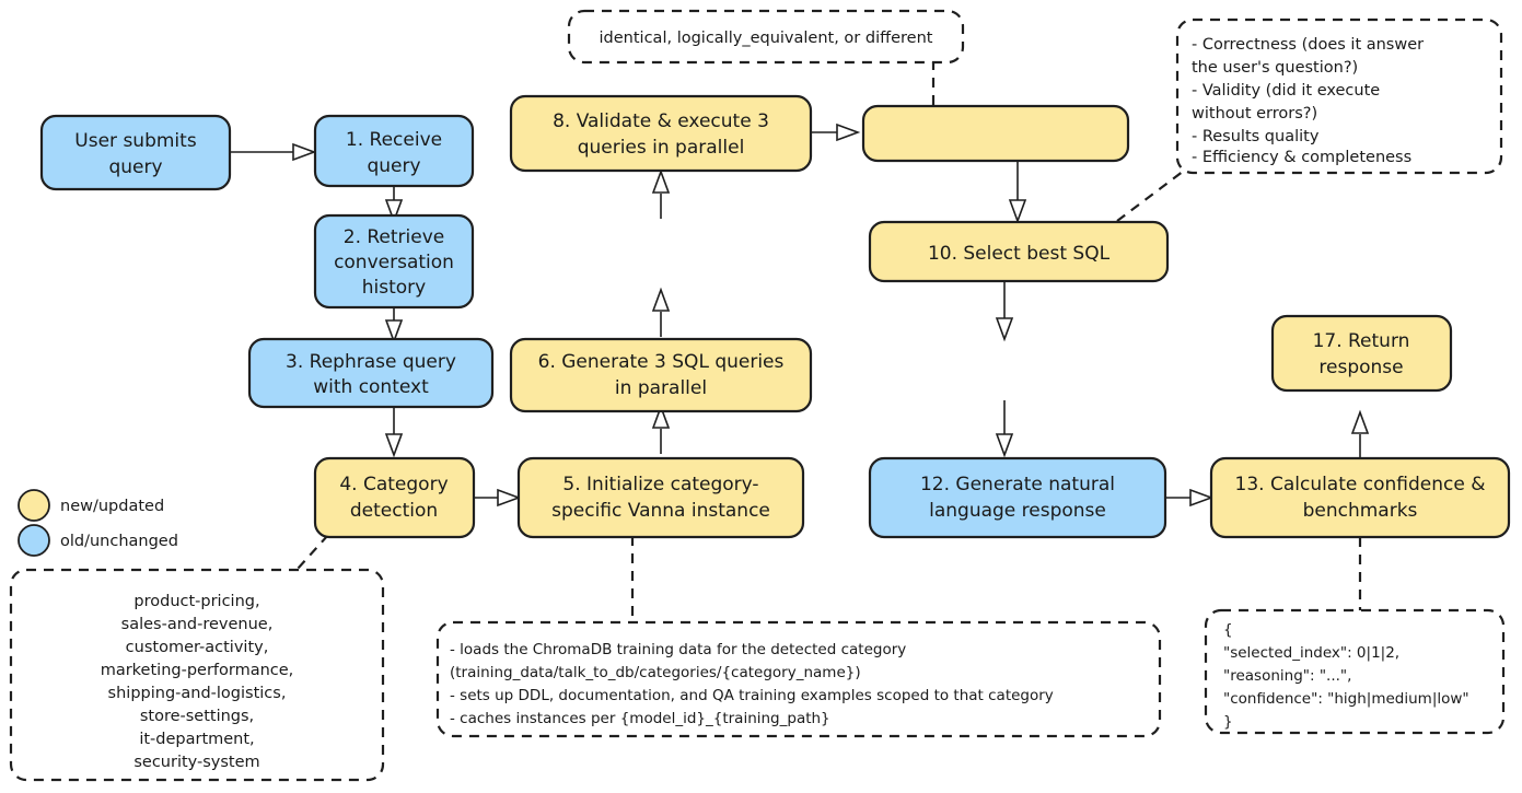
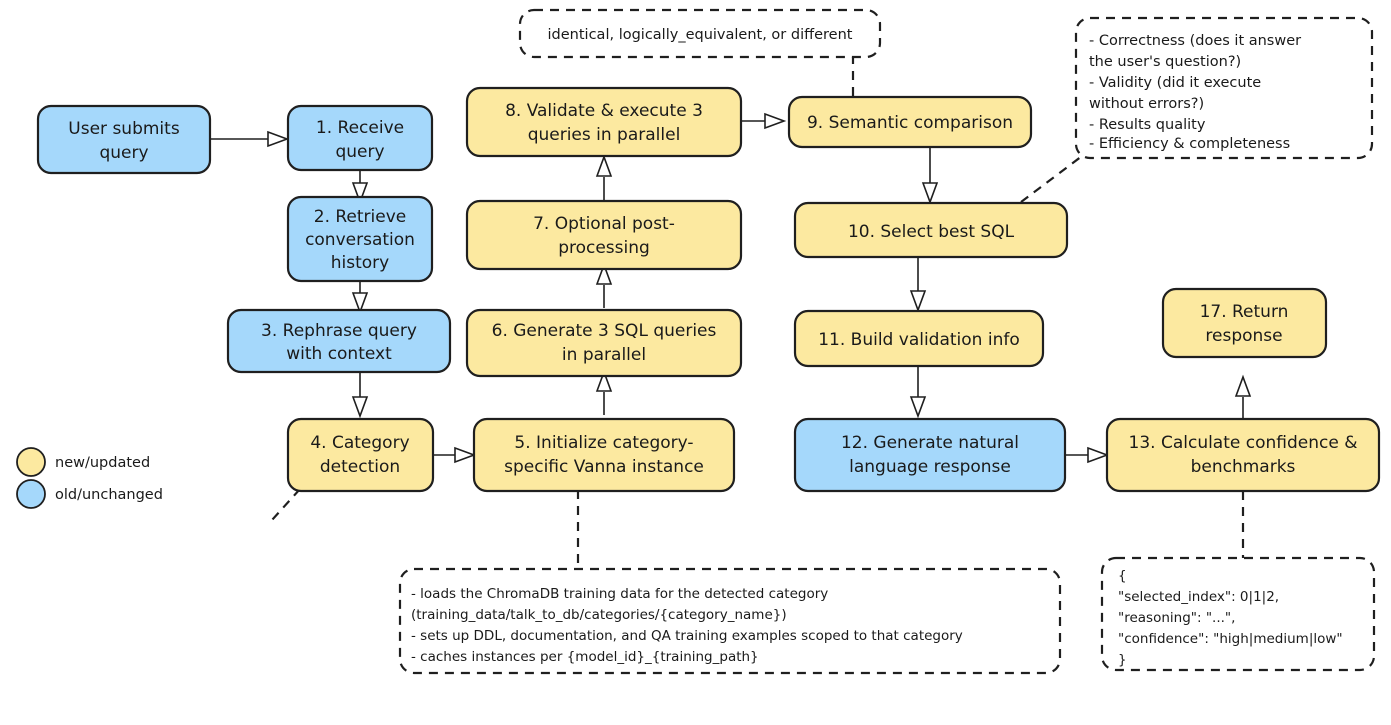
  identical, logically_equivalent, or different
  - Correctness (does it answer
  the user's question?)
  - Validity (did it execute
  without errors?)
  - Results quality
  - Efficiency & completeness
- product-pricing,
- sales-and-revenue,
- customer-activity,
- marketing-performance,
- shipping-and-logistics,
- store-settings,
- it-department,
- security-system
  - loads the ChromaDB training data for the detected category
  (training_data/talk_to_db/categories/{category_name})
  - sets up DDL, documentation, and QA training examples scoped to that category
  - caches instances per {model_id}_{training_path}
  {
  "selected_index": 0|1|2,
  "reasoning": "...",
  "confidence": "high|medium|low"
  }
  User submits
  query
  1. Receive
  query
  2. Retrieve
  conversation
  history
  3. Rephrase query
  with context
  4. Category
  detection
  5. Initialize category-
  specific Vanna instance
  6. Generate 3 SQL queries
  in parallel
+ 7. Optional post-
+ processing
  8. Validate & execute 3
  queries in parallel
+ 9. Semantic comparison
  10. Select best SQL
+ 11. Build validation info
  12. Generate natural
  language response
  13. Calculate confidence &
  benchmarks
  17. Return
  response
  new/updated
  old/unchanged
